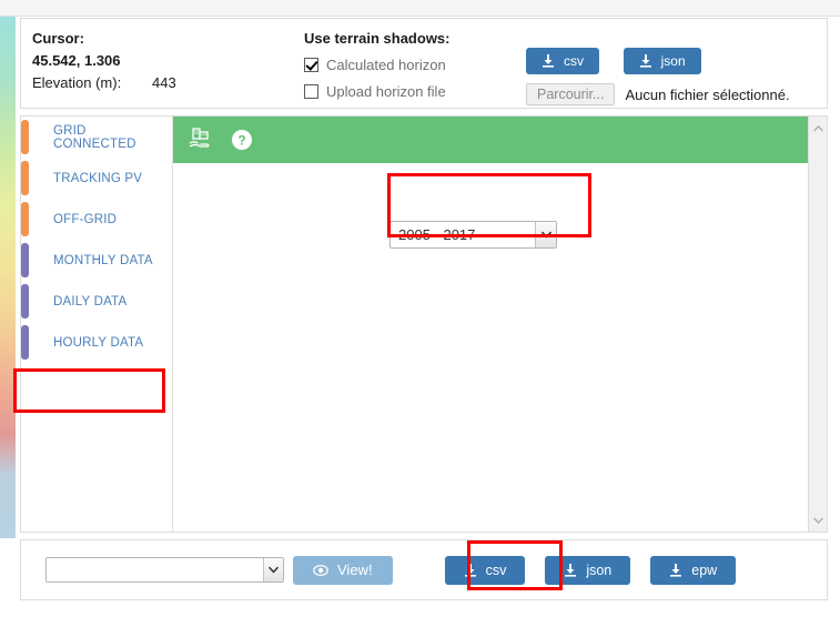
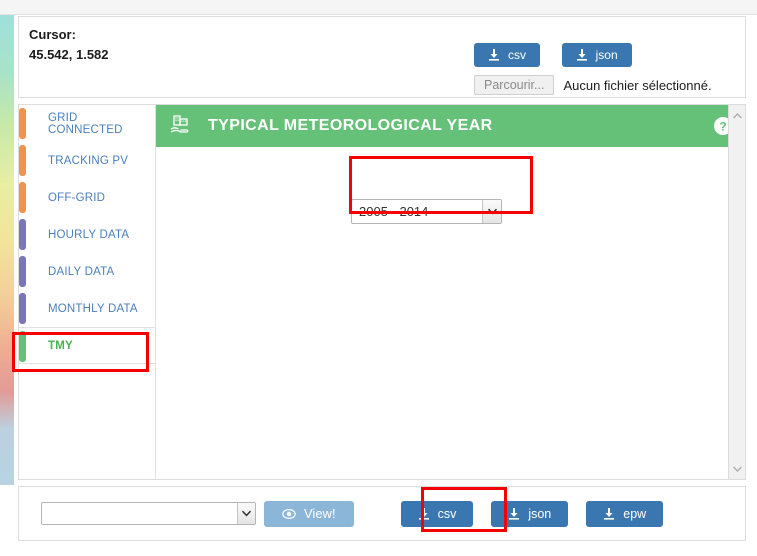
  Cursor:
- 45.542, 1.306
+ 45.542, 1.582
- Elevation (m):
- 443
- Use terrain shadows:
- Calculated horizon
- Upload horizon file
  csv
  json
  Parcourir...
  Aucun fichier sélectionné.
  GRID CONNECTED
  TRACKING PV
  OFF-GRID
- MONTHLY DATA
+ HOURLY DATA
  DAILY DATA
- HOURLY DATA
+ MONTHLY DATA
+ TMY
+ TYPICAL METEOROLOGICAL YEAR
  ?
- 2005 - 2017
+ 2005 - 2014
  View!
  csv
  json
  epw
